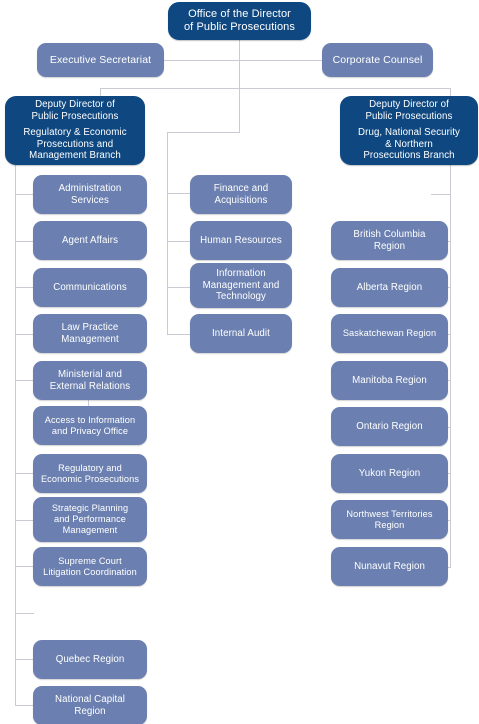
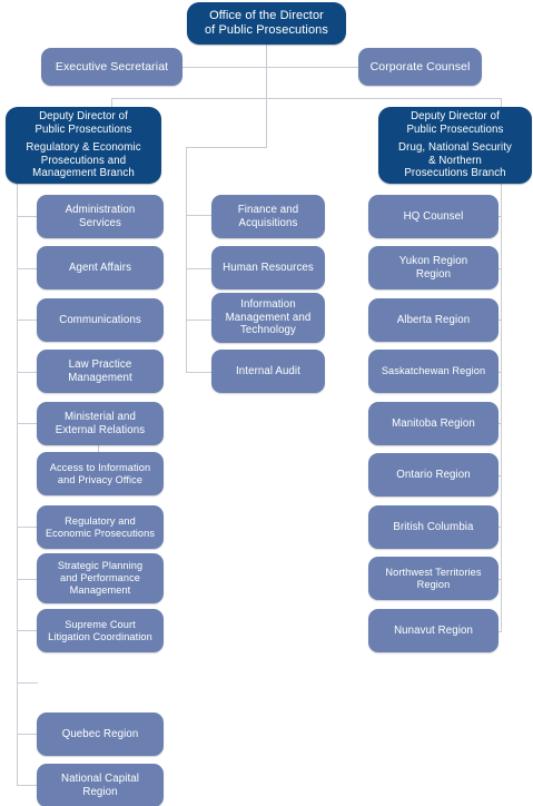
  Office of the Director
  of Public Prosecutions
  Executive Secretariat
  Corporate Counsel
  Deputy Director of
  Public Prosecutions
  Regulatory & Economic
  Prosecutions and
  Management Branch
  Deputy Director of
  Public Prosecutions
  Drug, National Security
  & Northern
  Prosecutions Branch
  Administration
  Services
  Agent Affairs
  Communications
  Law Practice
  Management
  Ministerial and
  External Relations
  Access to Information
  and Privacy Office
  Regulatory and
  Economic Prosecutions
  Strategic Planning
  and Performance
  Management
  Supreme Court
  Litigation Coordination
  Quebec Region
  National Capital
  Region
  Finance and
  Acquisitions
  Human Resources
  Information
  Management and
  Technology
  Internal Audit
+ HQ Counsel
- British Columbia
+ Yukon Region
  Region
  Alberta Region
  Saskatchewan Region
  Manitoba Region
  Ontario Region
- Yukon Region
+ British Columbia
  Northwest Territories
  Region
  Nunavut Region
